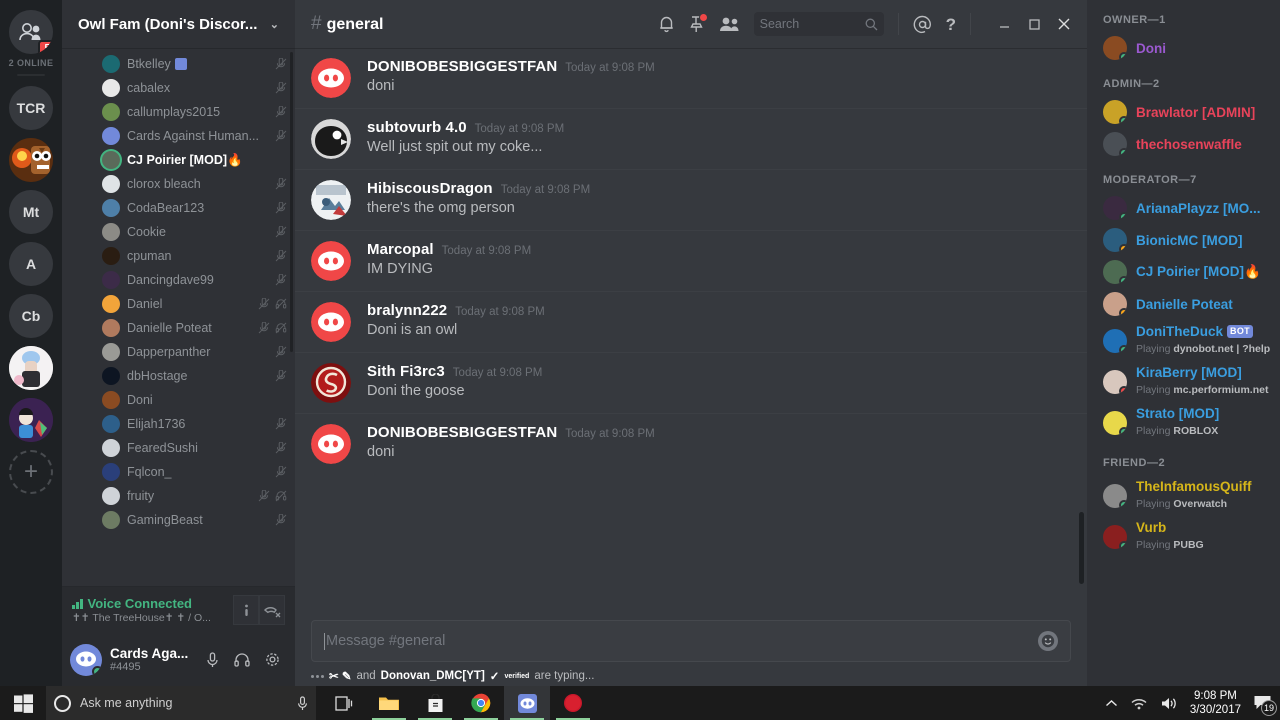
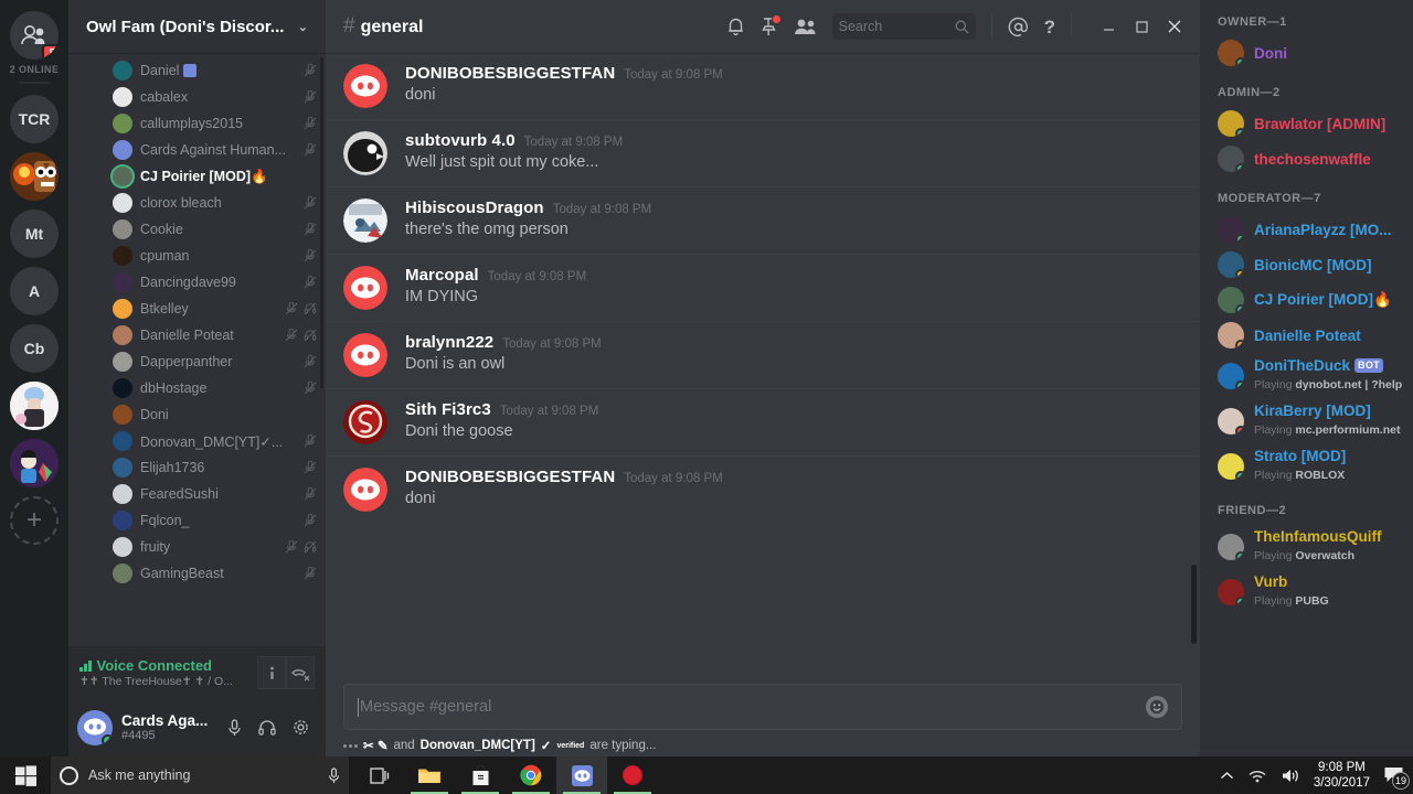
  5
  2 ONLINE
  TCR
  Mt
  A
  Cb
  +
  Owl Fam (Doni's Discor...
  ⌄
- Btkelley
+ Daniel
  cabalex
  callumplays2015
  Cards Against Human...
  CJ Poirier [MOD]🔥
  clorox bleach
- CodaBear123
  Cookie
  cpuman
  Dancingdave99
- Daniel
+ Btkelley
  Danielle Poteat
  Dapperpanther
  dbHostage
  Doni
+ Donovan_DMC[YT]✓...
  Elijah1736
  FearedSushi
  Fqlcon_
  fruity
  GamingBeast
  Voice Connected
  ✝✝ The TreeHouse✝ ✝ / O...
  Cards Aga...
  #4495
  #
  general
  Search
  ?
  DONIBOBESBIGGESTFAN
  Today at 9:08 PM
  doni
  subtovurb 4.0
  Today at 9:08 PM
  Well just spit out my coke...
  HibiscousDragon
  Today at 9:08 PM
  there's the omg person
  Marcopal
  Today at 9:08 PM
  IM DYING
  bralynn222
  Today at 9:08 PM
  Doni is an owl
  Sith Fi3rc3
  Today at 9:08 PM
  Doni the goose
  DONIBOBESBIGGESTFAN
  Today at 9:08 PM
  doni
  Message #general
  ✂ ✎
  and
  Donovan_DMC[YT]
  ✓
  are typing...
  OWNER—1
  Doni
  ADMIN—2
  Brawlator [ADMIN]
  thechosenwaffle
  MODERATOR—7
  ArianaPlayzz [MO...
  BionicMC [MOD]
  CJ Poirier [MOD]🔥
  Danielle Poteat
  DoniTheDuck
  BOT
  Playing dynobot.net | ?help
  KiraBerry [MOD]
  Playing mc.performium.net
  Strato [MOD]
  Playing ROBLOX
  FRIEND—2
  TheInfamousQuiff
  Playing Overwatch
  Vurb
  Playing PUBG
  Ask me anything
  9:08 PM
  3/30/2017
  19
